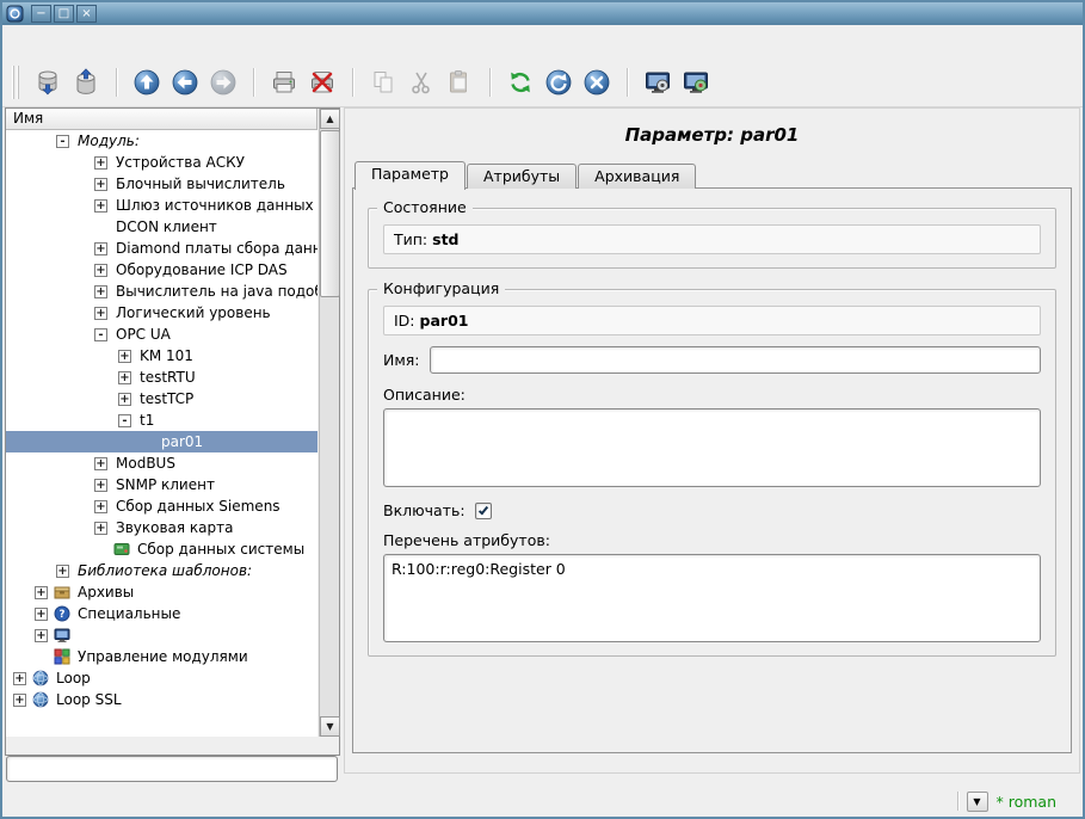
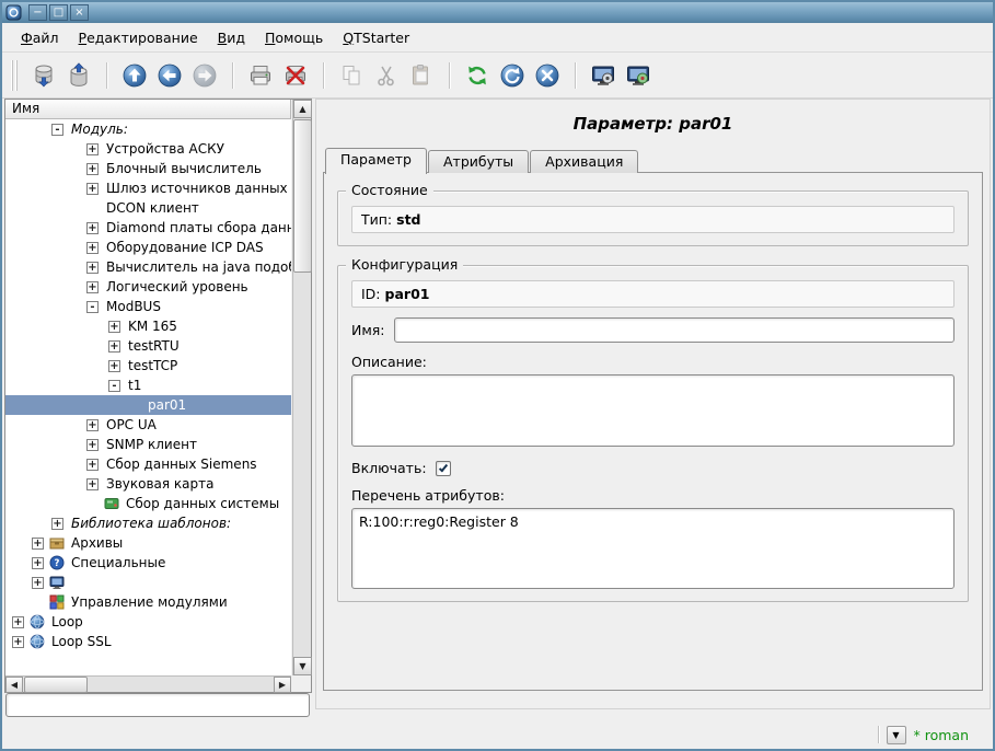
  −
  □
  ×
+ Файл
+ Редактирование
+ Вид
+ Помощь
+ QTStarter
  Имя
  -
  Модуль:
  +
  Устройства АСКУ
  +
  Блочный вычислитель
  +
  Шлюз источников данных
  DCON клиент
  +
  Diamond платы сбора данн
  +
  Оборудование ICP DAS
  +
  Вычислитель на java подо
  +
  Логический уровень
  -
- OPC UA
+ ModBUS
  +
- KM 101
+ KM 165
  +
  testRTU
  +
  testTCP
  -
  t1
  par01
  +
- ModBUS
+ OPC UA
  +
  SNMP клиент
  +
  Сбор данных Siemens
  +
  Звуковая карта
  Сбор данных системы
  +
  Библиотека шаблонов:
  +
  Архивы
  +
  ?
  Специальные
  +
  Управление модулями
  +
  Loop
  +
  Loop SSL
  ▲
  ▼
+ ◀
+ ▶
  Параметр: par01
  Параметр
  Атрибуты
  Архивация
  Состояние
  Тип: std
  Конфигурация
  ID: par01
  Имя:
  Описание:
  Включать:
  Перечень атрибутов:
- R:100:r:reg0:Register 0
+ R:100:r:reg0:Register 8
  ▼
  * roman
